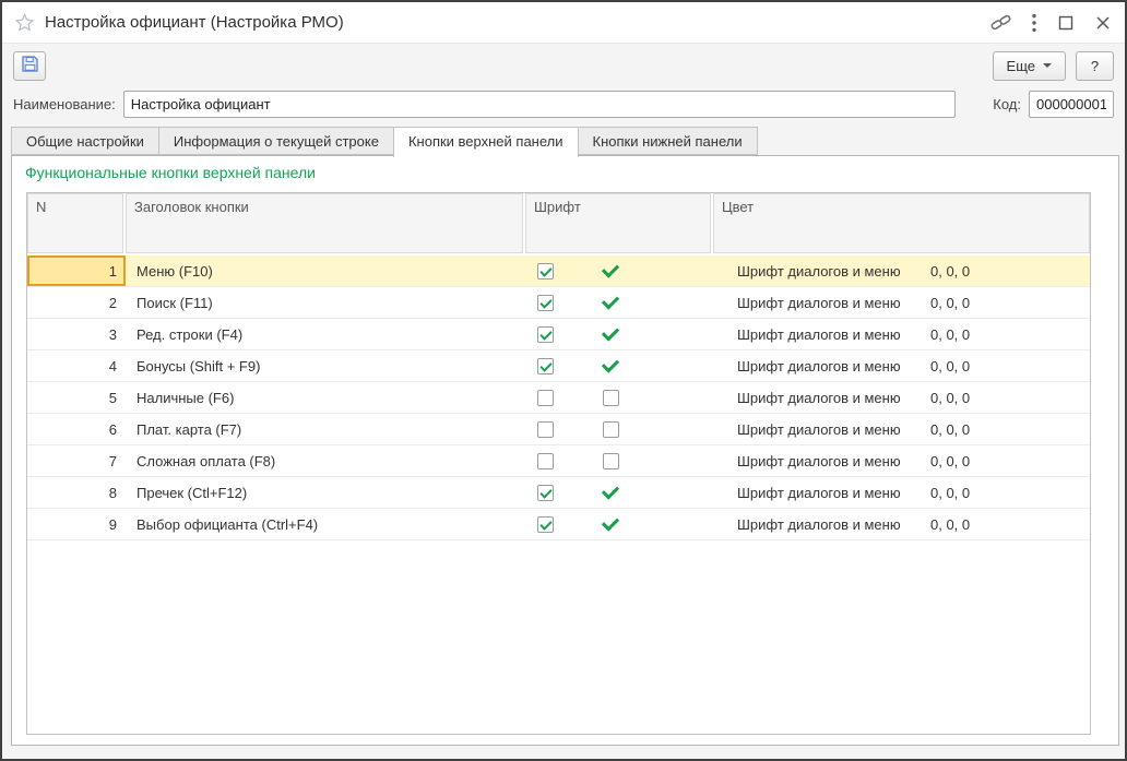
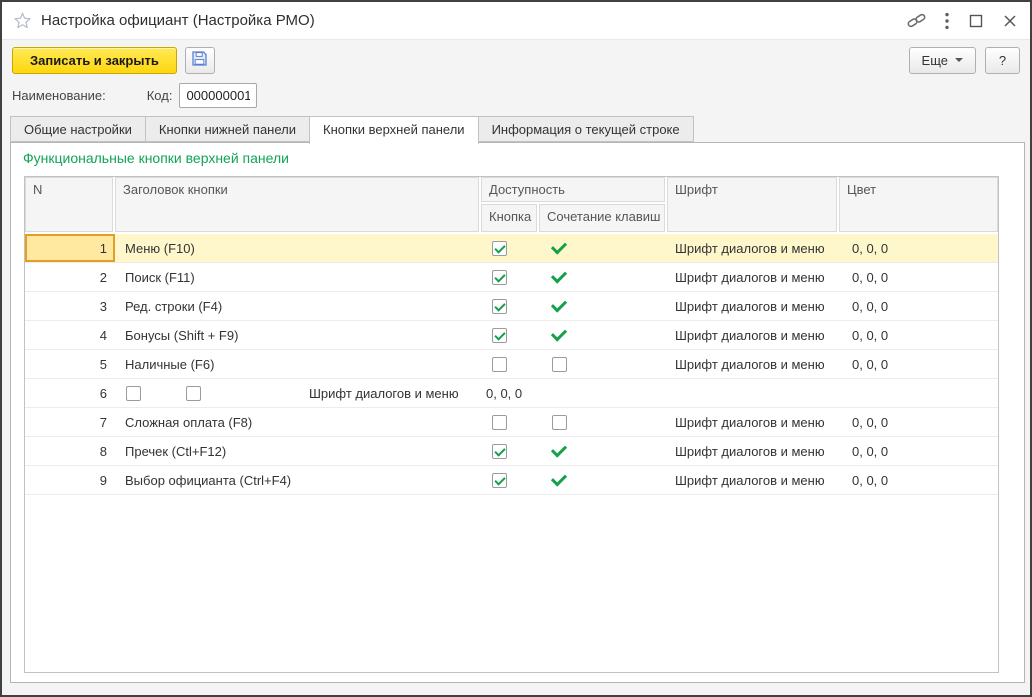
  Настройка официант (Настройка РМО)
+ Записать и закрыть
  Еще
  ?
  Наименование:
- Настройка официант
  Код:
  000000001
  Общие настройки
- Информация о текущей строке
+ Кнопки нижней панели
  Кнопки верхней панели
- Кнопки нижней панели
+ Информация о текущей строке
  Функциональные кнопки верхней панели
  N
  Заголовок кнопки
+ Доступность
+ Кнопка
+ Сочетание клавиш
  Шрифт
  Цвет
  1
  Меню (F10)
  Шрифт диалогов и меню
  0, 0, 0
  2
  Поиск (F11)
  Шрифт диалогов и меню
  0, 0, 0
  3
  Ред. строки (F4)
  Шрифт диалогов и меню
  0, 0, 0
  4
  Бонусы (Shift + F9)
  Шрифт диалогов и меню
  0, 0, 0
  5
  Наличные (F6)
  Шрифт диалогов и меню
  0, 0, 0
  6
- Плат. карта (F7)
  Шрифт диалогов и меню
  0, 0, 0
  7
  Сложная оплата (F8)
  Шрифт диалогов и меню
  0, 0, 0
  8
  Пречек (Ctl+F12)
  Шрифт диалогов и меню
  0, 0, 0
  9
  Выбор официанта (Ctrl+F4)
  Шрифт диалогов и меню
  0, 0, 0
